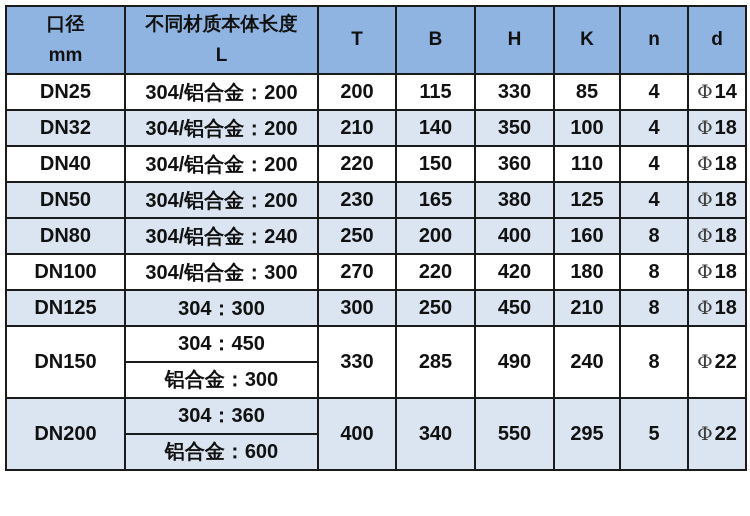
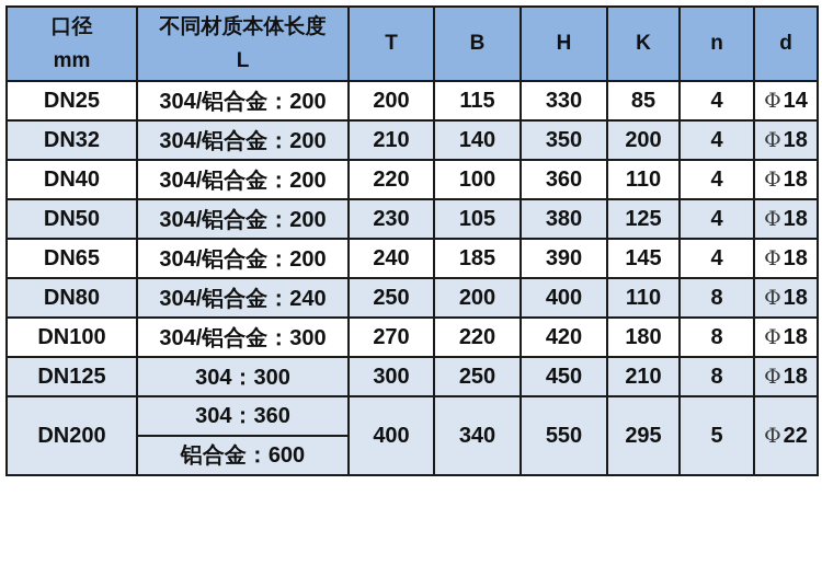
  口径mm	不同材质本体长度L	T	B	H	K	n	d
  DN25	304/铝合金：200	200	115	330	85	4	Φ14
- DN32	304/铝合金：200	210	140	350	100	4	Φ18
+ DN32	304/铝合金：200	210	140	350	200	4	Φ18
- DN40	304/铝合金：200	220	150	360	110	4	Φ18
+ DN40	304/铝合金：200	220	100	360	110	4	Φ18
- DN50	304/铝合金：200	230	165	380	125	4	Φ18
+ DN50	304/铝合金：200	230	105	380	125	4	Φ18
+ DN65	304/铝合金：200	240	185	390	145	4	Φ18
- DN80	304/铝合金：240	250	200	400	160	8	Φ18
+ DN80	304/铝合金：240	250	200	400	110	8	Φ18
  DN100	304/铝合金：300	270	220	420	180	8	Φ18
  DN125	304：300	300	250	450	210	8	Φ18
- DN150	304：450铝合金：300	330	285	490	240	8	Φ22
  DN200	304：360铝合金：600	400	340	550	295	5	Φ22
